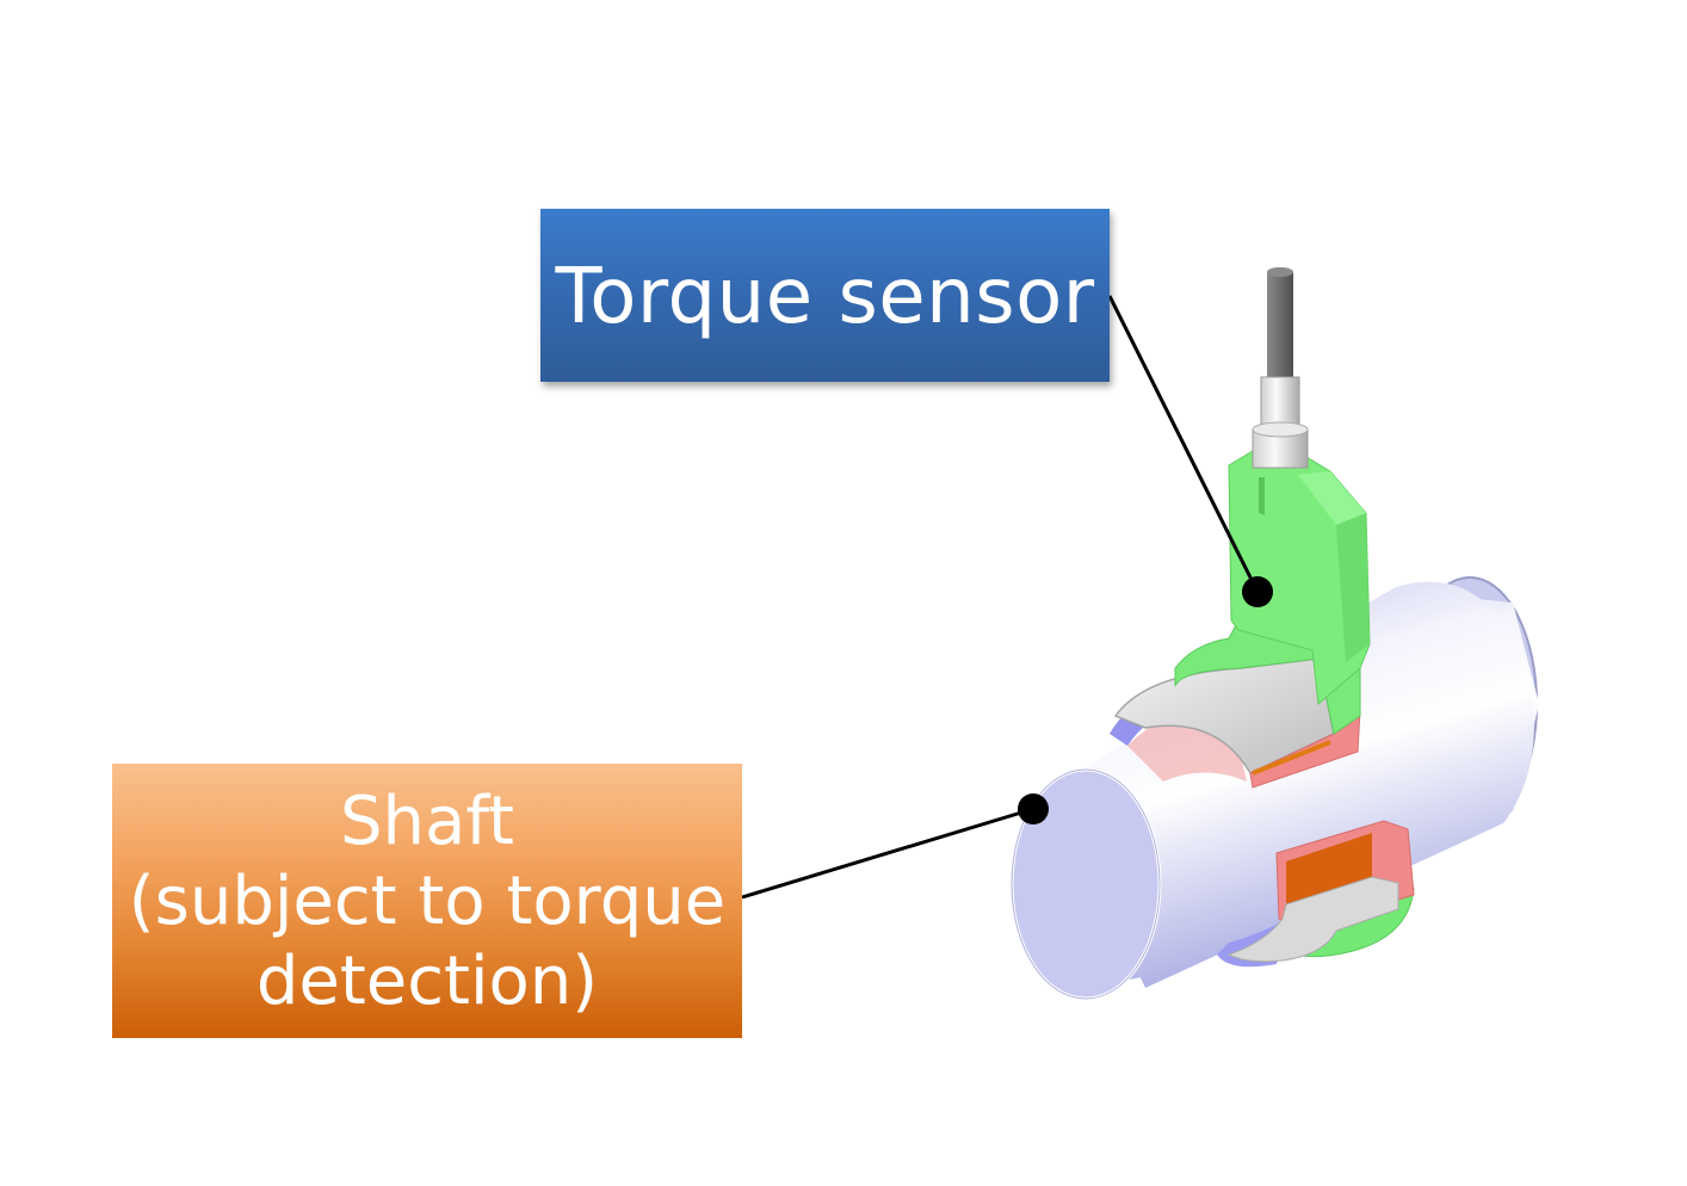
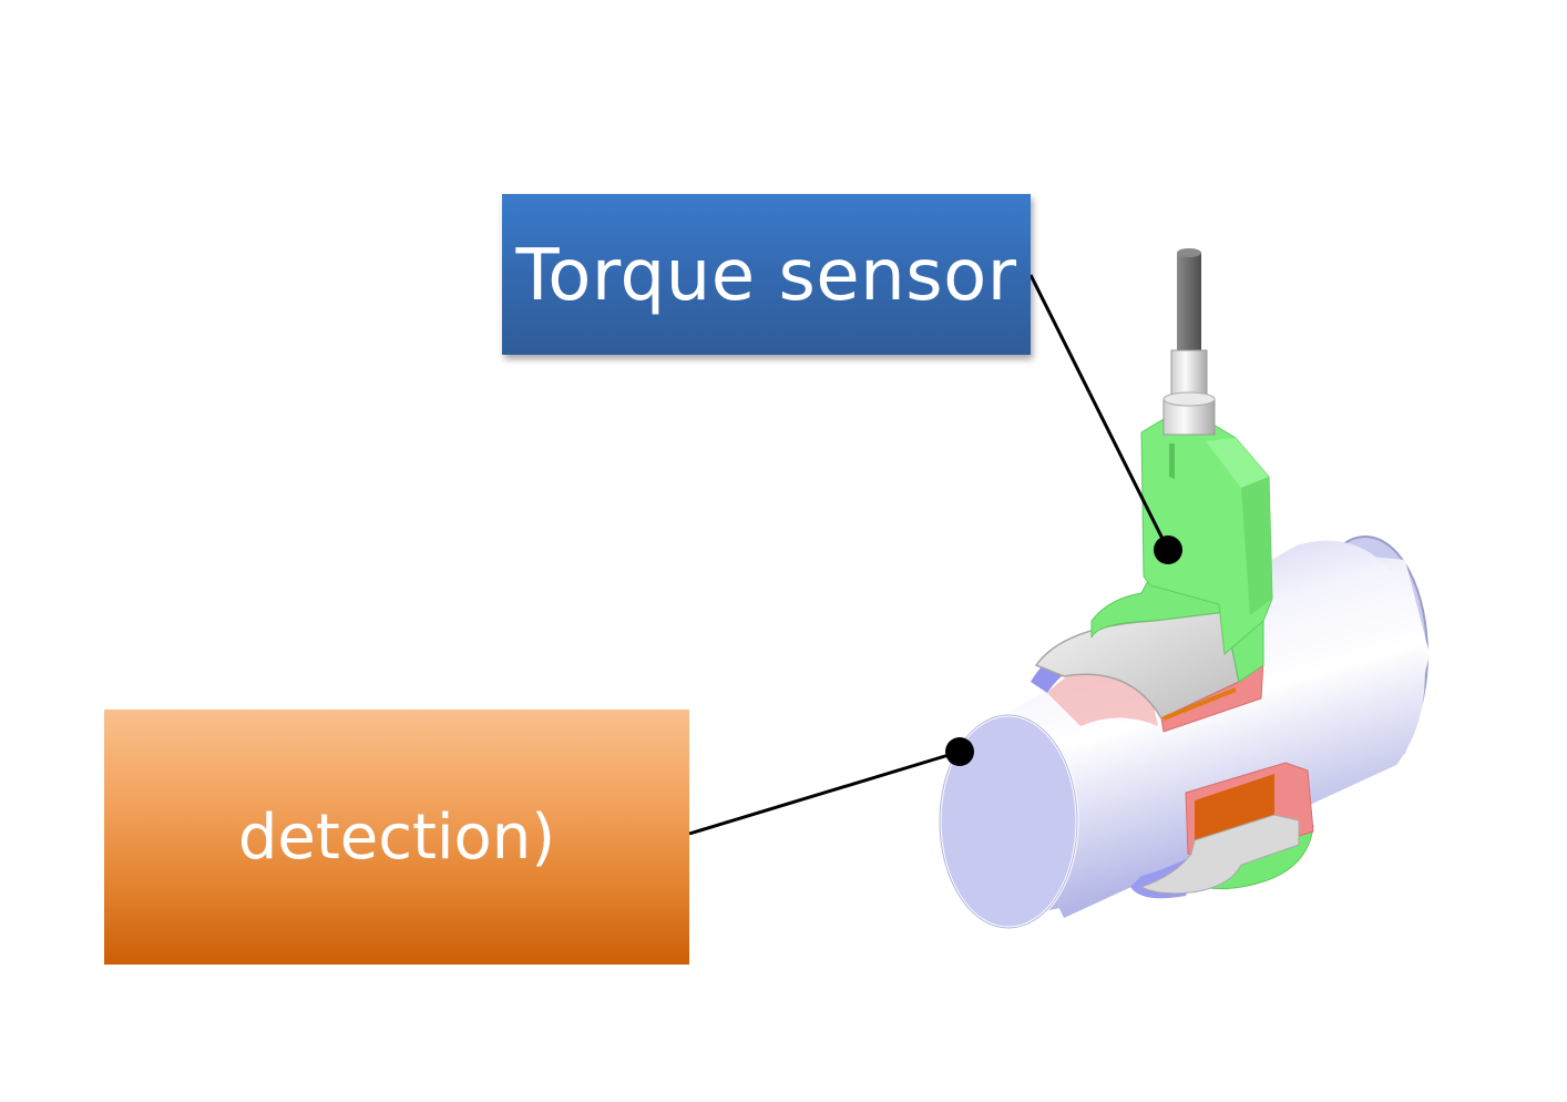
  Torque sensor
- Shaft
- (subject to torque
  detection)
